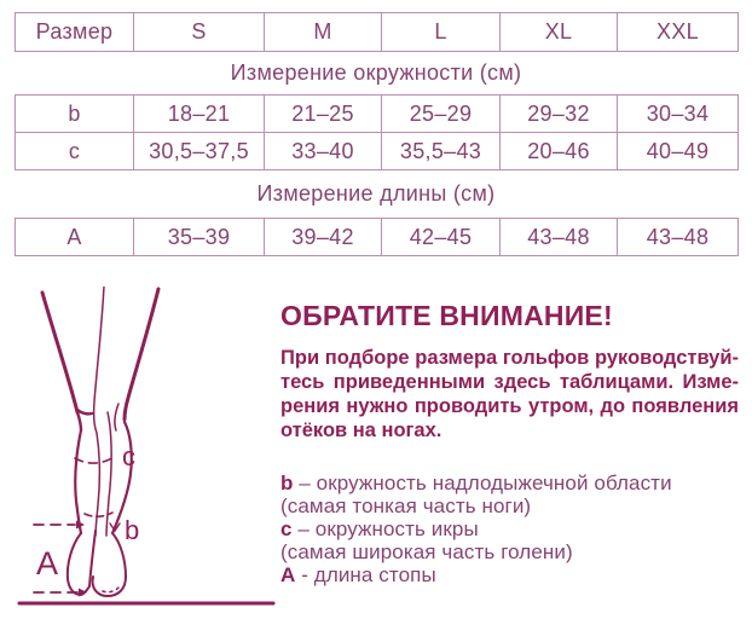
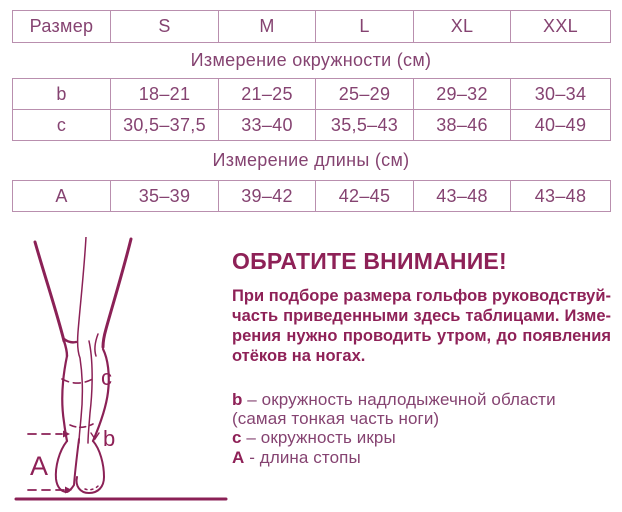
  Размер	S	M	L	XL	XXL
  Измерение окружности (см)
  b	18–21	21–25	25–29	29–32	30–34
- c	30,5–37,5	33–40	35,5–43	20–46	40–49
+ c	30,5–37,5	33–40	35,5–43	38–46	40–49
  Измерение длины (см)
  A	35–39	39–42	42–45	43–48	43–48
  c
  b
  A
  ОБРАТИТЕ ВНИМАНИЕ!
  При подборе размера гольфов руководствуй-
- тесь приведенными здесь таблицами. Изме-
+ часть приведенными здесь таблицами. Изме-
  рения нужно проводить утром, до появления
  отёков на ногах.
  b – окружность надлодыжечной области
  (самая тонкая часть ноги)
  c – окружность икры
- (самая широкая часть голени)
  A - длина стопы
